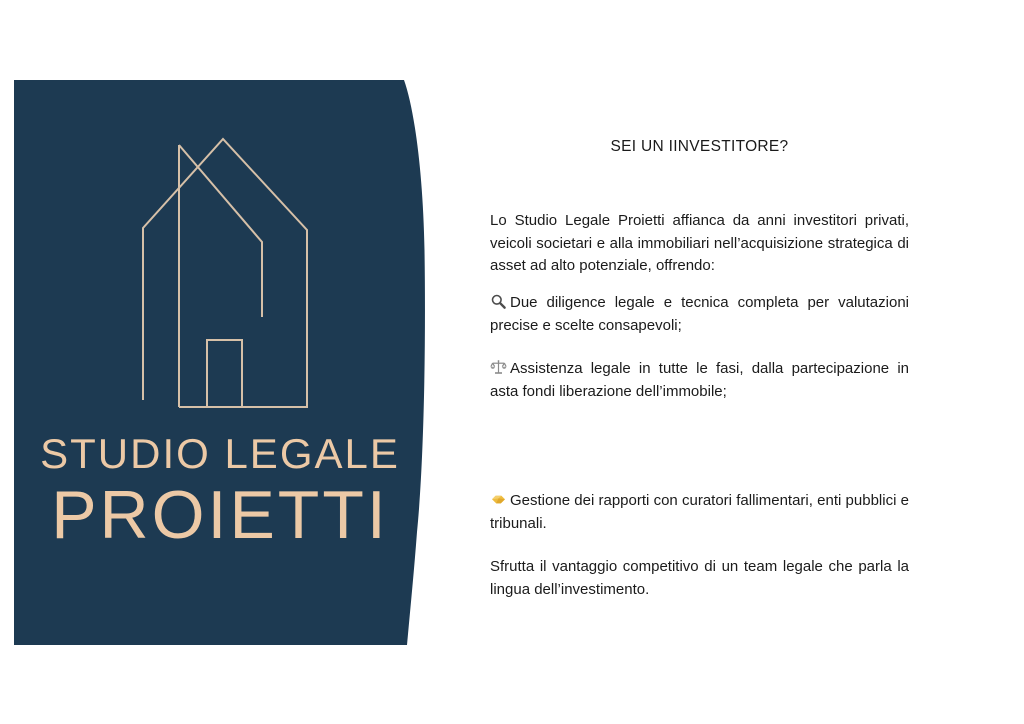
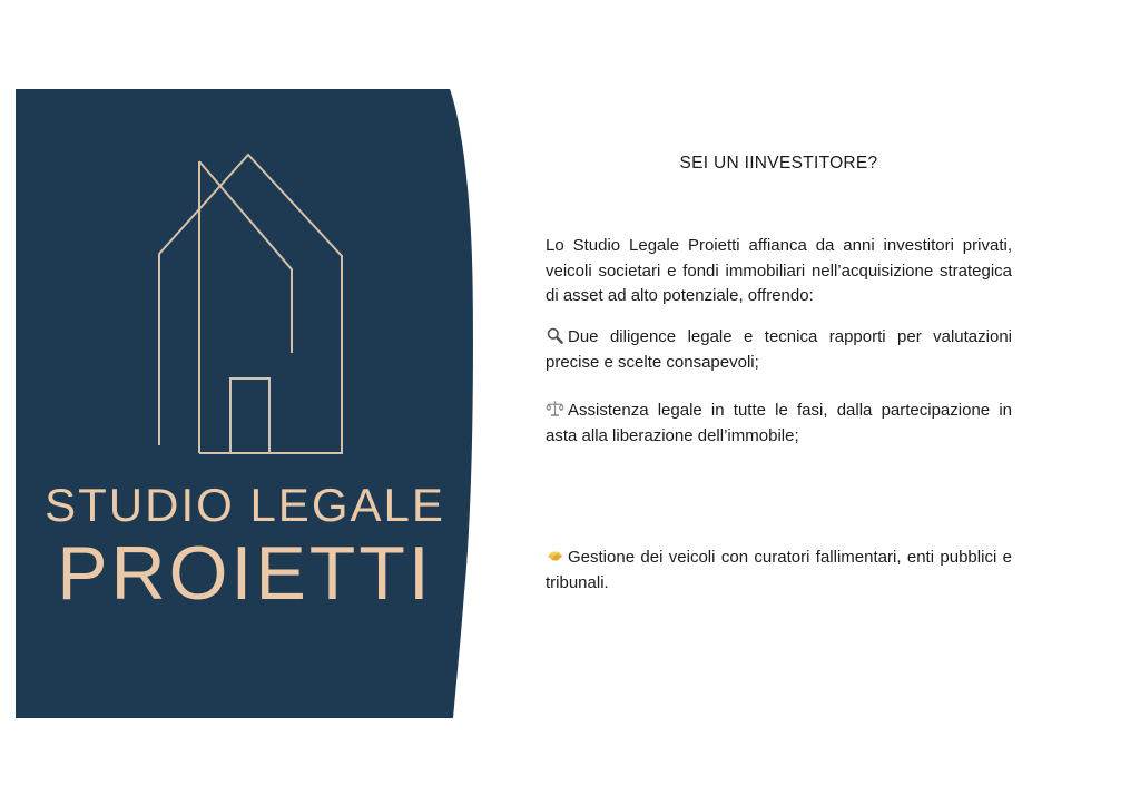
  STUDIO LEGALE
  PROIETTI
  SEI UN IINVESTITORE?
- Lo Studio Legale Proietti affianca da anni investitori privati, veicoli societari e alla immobiliari nell’acquisizione strategica di asset ad alto potenziale, offrendo:
+ Lo Studio Legale Proietti affianca da anni investitori privati, veicoli societari e fondi immobiliari nell’acquisizione strategica di asset ad alto potenziale, offrendo:
- Due diligence legale e tecnica completa per valutazioni precise e scelte consapevoli;
+ Due diligence legale e tecnica rapporti per valutazioni precise e scelte consapevoli;
- Assistenza legale in tutte le fasi, dalla partecipazione in asta fondi liberazione dell’immobile;
+ Assistenza legale in tutte le fasi, dalla partecipazione in asta alla liberazione dell’immobile;
- Gestione dei rapporti con curatori fallimentari, enti pubblici e tribunali.
+ Gestione dei veicoli con curatori fallimentari, enti pubblici e tribunali.
- Sfrutta il vantaggio competitivo di un team legale che parla la lingua dell’investimento.
